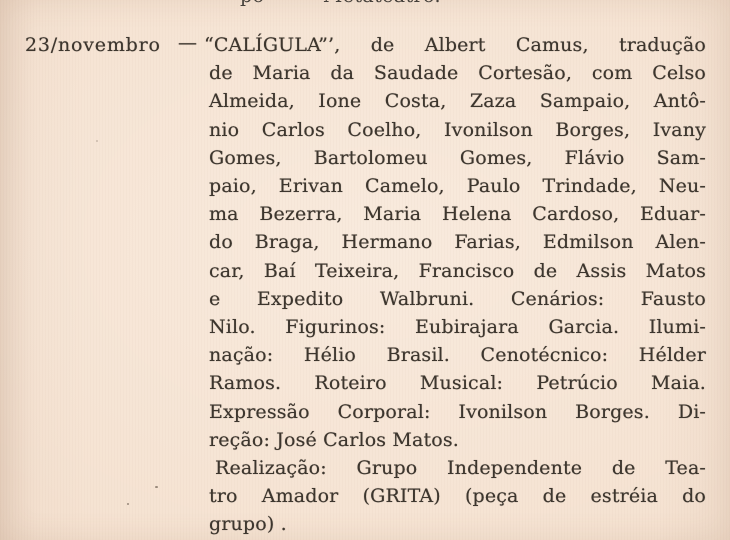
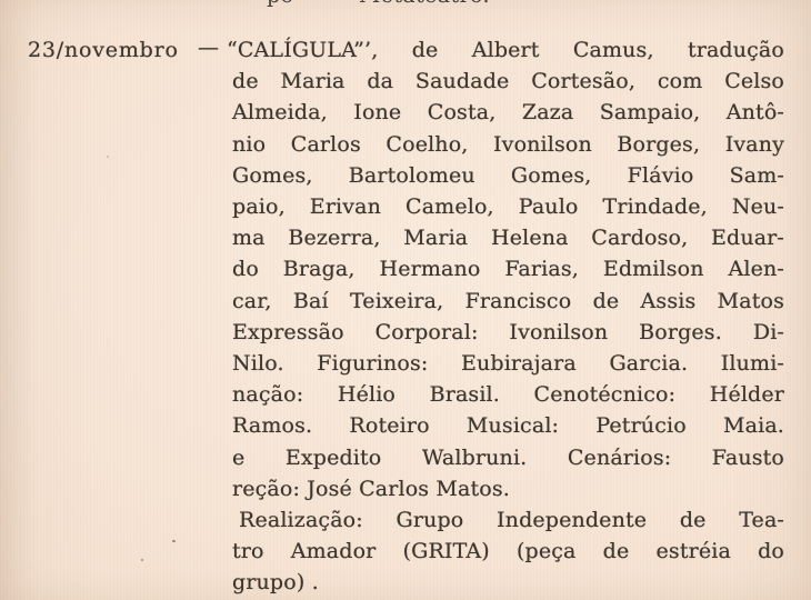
  23/novembro
  —
  “CALÍGULA”’, de Albert Camus, tradução
  de Maria da Saudade Cortesão, com Celso
  Almeida, Ione Costa, Zaza Sampaio, Antô-
  nio Carlos Coelho, Ivonilson Borges, Ivany
  Gomes, Bartolomeu Gomes, Flávio Sam-
  paio, Erivan Camelo, Paulo Trindade, Neu-
  ma Bezerra, Maria Helena Cardoso, Eduar-
  do Braga, Hermano Farias, Edmilson Alen-
  car, Baí Teixeira, Francisco de Assis Matos
- e Expedito Walbruni. Cenários: Fausto
+ Expressão Corporal: Ivonilson Borges. Di-
  Nilo. Figurinos: Eubirajara Garcia. Ilumi-
  nação: Hélio Brasil. Cenotécnico: Hélder
  Ramos. Roteiro Musical: Petrúcio Maia.
- Expressão Corporal: Ivonilson Borges. Di-
+ e Expedito Walbruni. Cenários: Fausto
  reção: José Carlos Matos.
  Realização: Grupo Independente de Tea-
  tro Amador (GRITA) (peça de estréia do
  grupo) .
